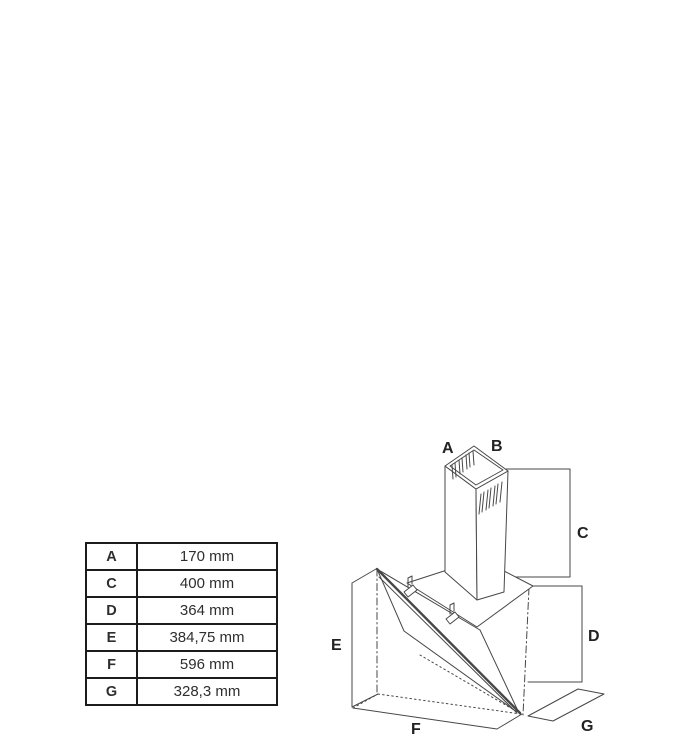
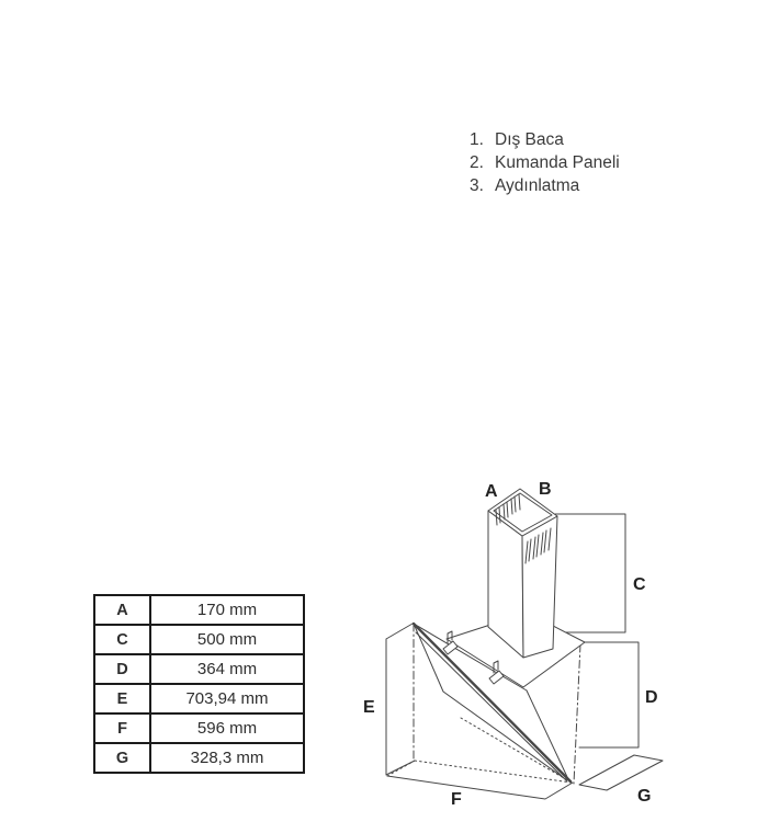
  A
  B
  C
  D
  E
  F
  G
+ 1. Dış Baca
+ 2. Kumanda Paneli
+ 3. Aydınlatma
  A	170 mm
- C	400 mm
+ C	500 mm
  D	364 mm
- E	384,75 mm
+ E	703,94 mm
  F	596 mm
  G	328,3 mm
